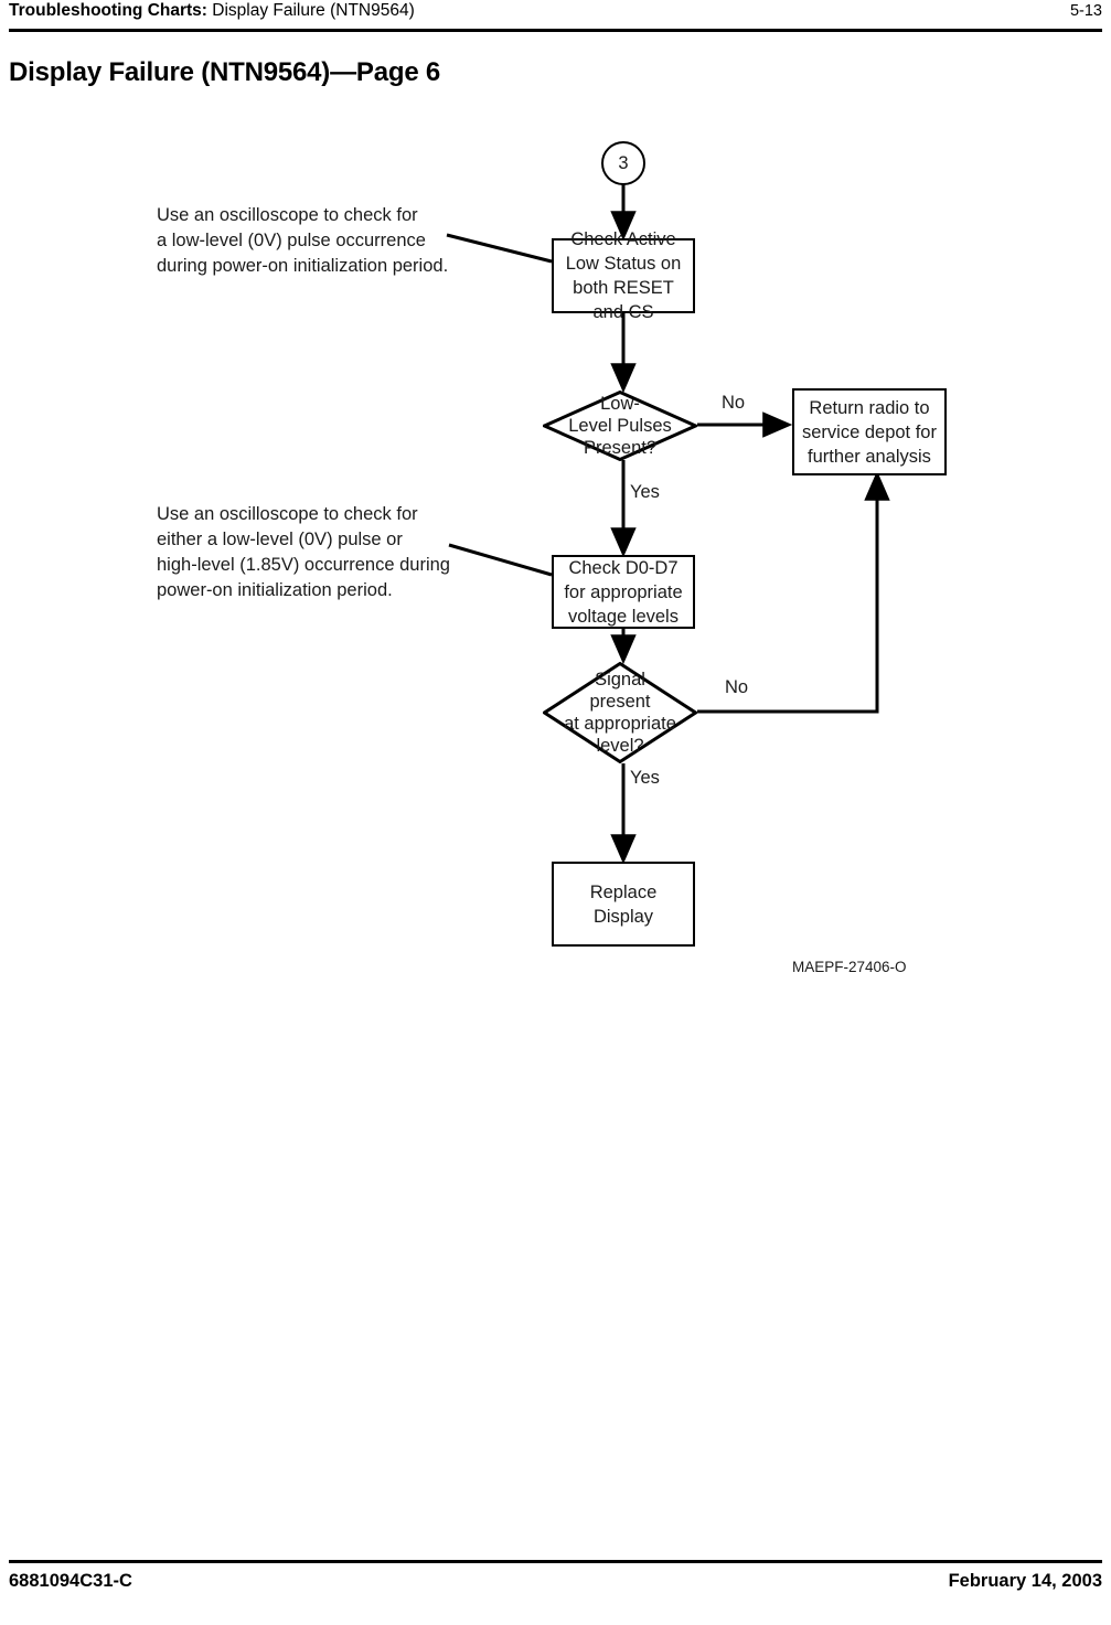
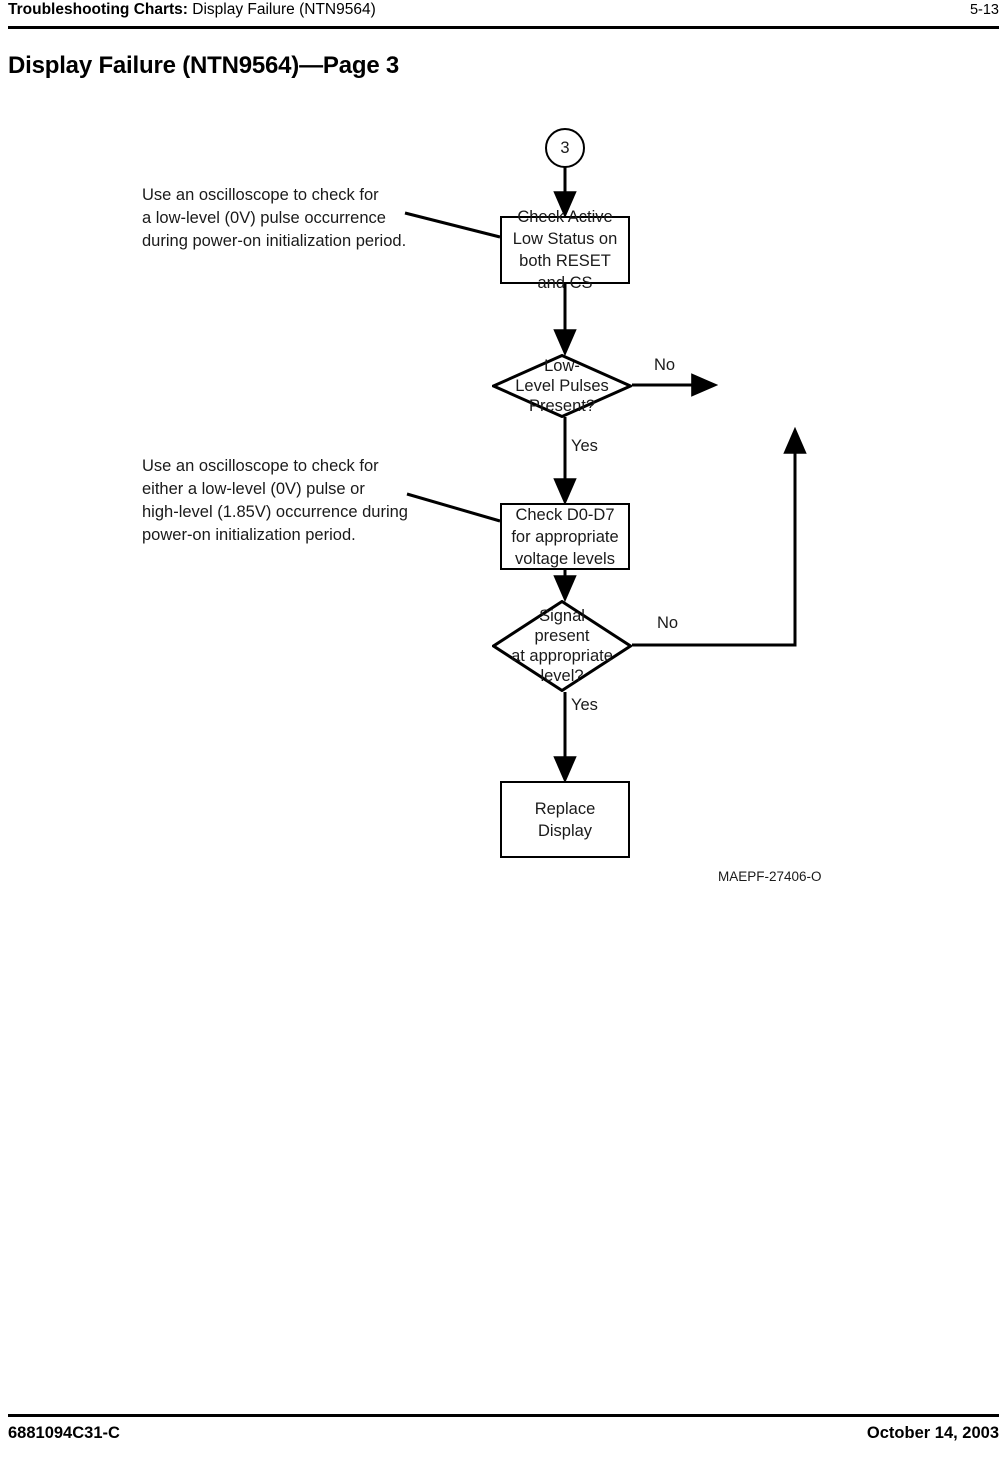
  Troubleshooting Charts: Display Failure (NTN9564)
  5-13
- Display Failure (NTN9564)—Page 6
+ Display Failure (NTN9564)—Page 3
  3
  Check Active
  Low Status on
  both RESET
  and CS
  Low-
  Level Pulses
  Present?
- Return radio to
- service depot for
- further analysis
  Check D0-D7
  for appropriate
  voltage levels
  Signal
  present
  at appropriate
  level?
  Replace
  Display
  No
  Yes
  No
  Yes
  Use an oscilloscope to check for
  a low-level (0V) pulse occurrence
  during power-on initialization period.
  Use an oscilloscope to check for
  either a low-level (0V) pulse or
  high-level (1.85V) occurrence during
  power-on initialization period.
  MAEPF-27406-O
  6881094C31-C
- February 14, 2003
+ October 14, 2003
